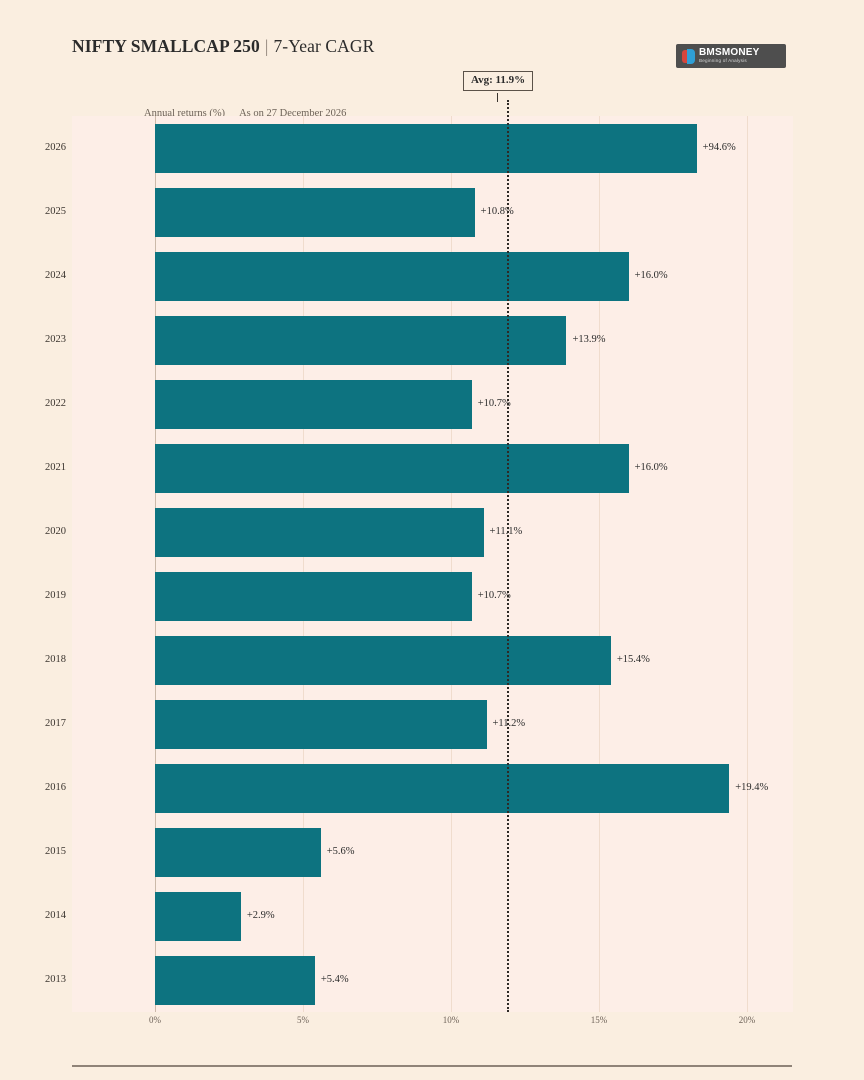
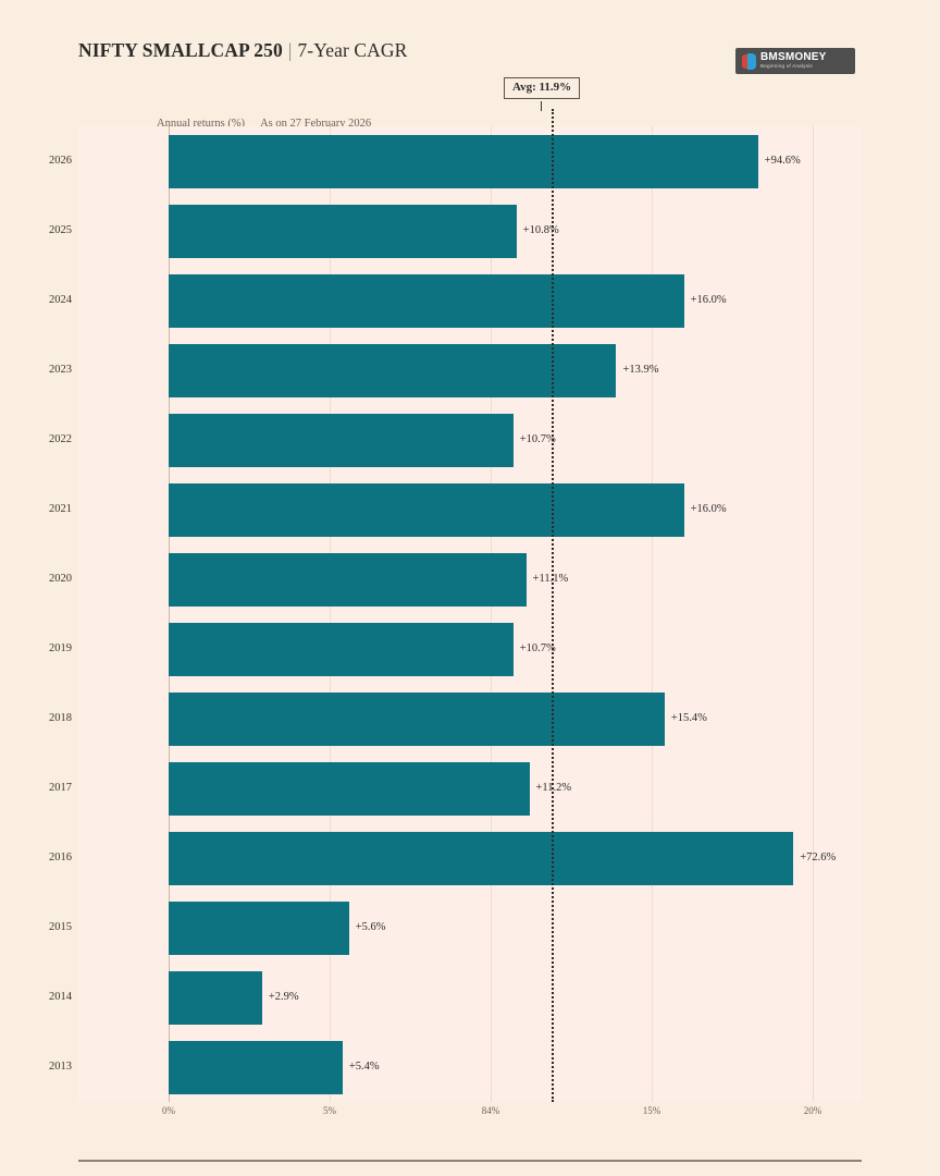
  NIFTY SMALLCAP 250 | 7-Year CAGR
- Annual returns (%) As on 27 December 2026
+ Annual returns (%) As on 27 February 2026
  BMSMONEY
  Avg: 11.9%
  +94.6%
  +10.8%
  +16.0%
  +13.9%
  +10.7%
  +16.0%
  +11.1%
  +10.7%
  +15.4%
  +11.2%
- +19.4%
+ +72.6%
  +5.6%
  +2.9%
  +5.4%
  2026
  2025
  2024
  2023
  2022
  2021
  2020
  2019
  2018
  2017
  2016
  2015
  2014
  2013
  0%
  5%
- 10%
+ 84%
  15%
  20%
